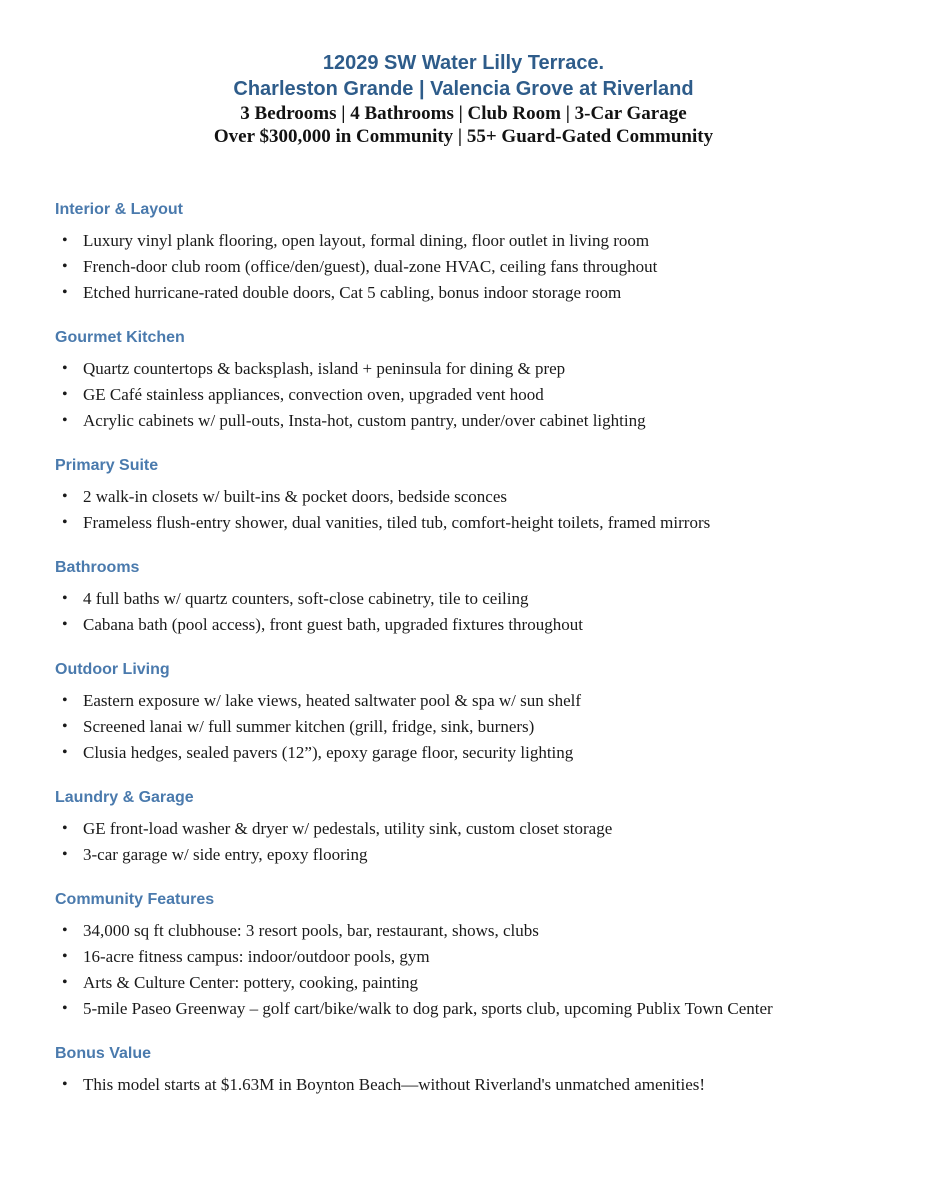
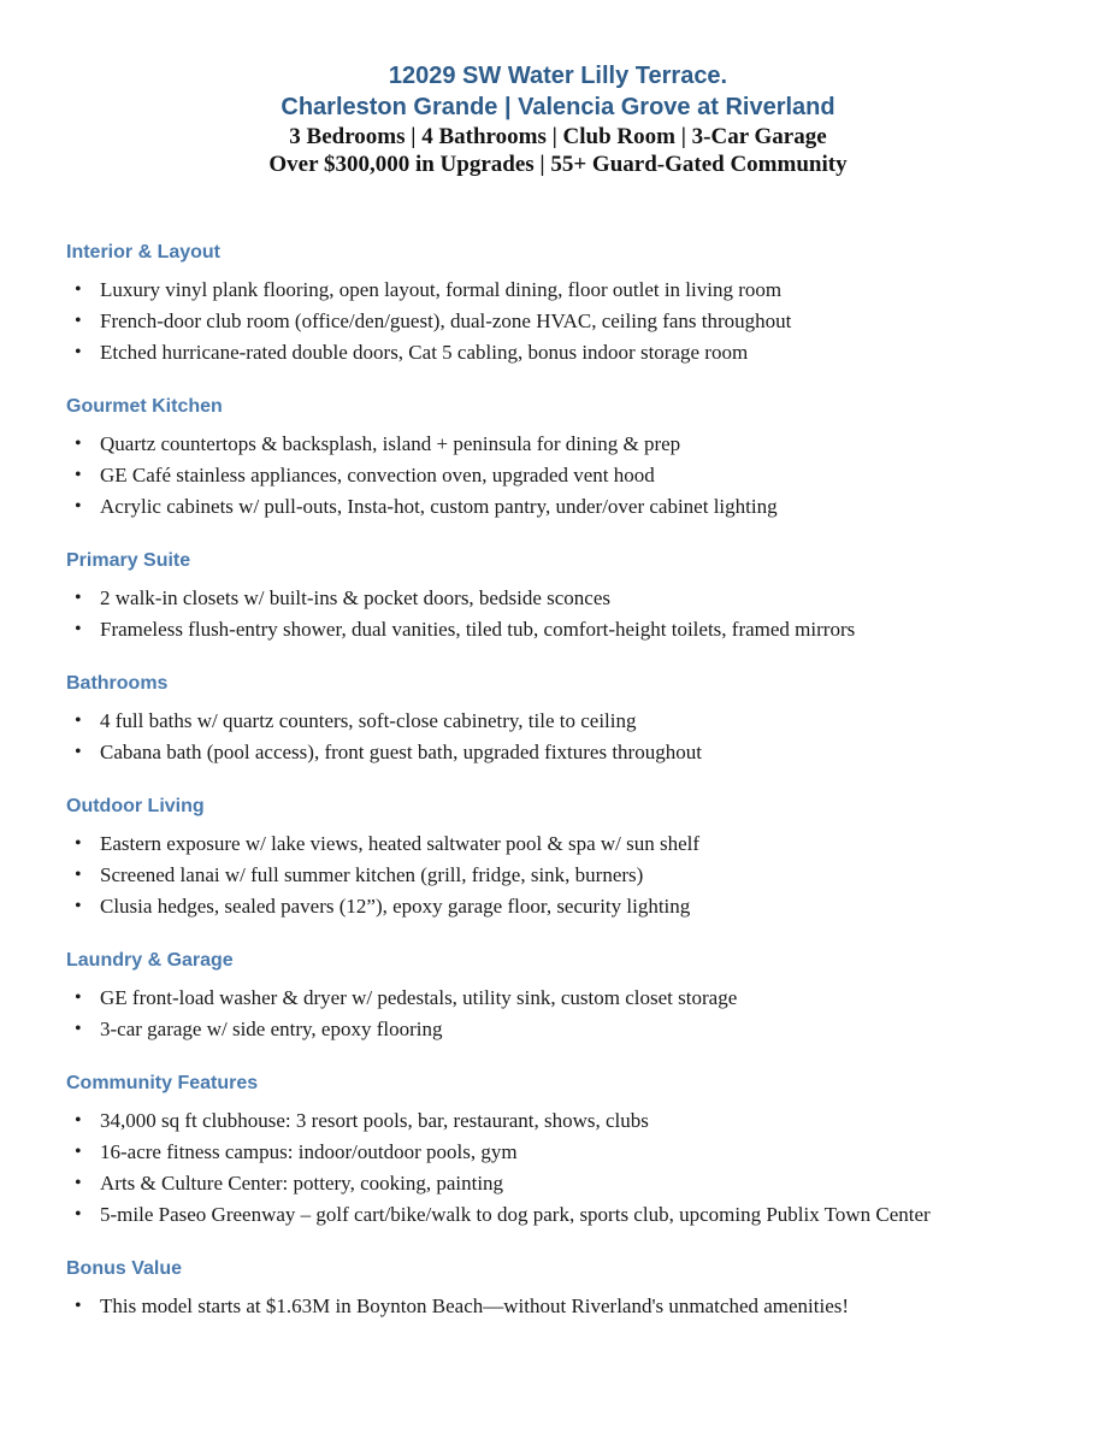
  12029 SW Water Lilly Terrace.
  Charleston Grande | Valencia Grove at Riverland
  3 Bedrooms | 4 Bathrooms | Club Room | 3-Car Garage
- Over $300,000 in Community | 55+ Guard-Gated Community
+ Over $300,000 in Upgrades | 55+ Guard-Gated Community
  Interior & Layout
  •
  Luxury vinyl plank flooring, open layout, formal dining, floor outlet in living room
  •
  French-door club room (office/den/guest), dual-zone HVAC, ceiling fans throughout
  •
  Etched hurricane-rated double doors, Cat 5 cabling, bonus indoor storage room
  Gourmet Kitchen
  •
  Quartz countertops & backsplash, island + peninsula for dining & prep
  •
  GE Café stainless appliances, convection oven, upgraded vent hood
  •
  Acrylic cabinets w/ pull-outs, Insta-hot, custom pantry, under/over cabinet lighting
  Primary Suite
  •
  2 walk-in closets w/ built-ins & pocket doors, bedside sconces
  •
  Frameless flush-entry shower, dual vanities, tiled tub, comfort-height toilets, framed mirrors
  Bathrooms
  •
  4 full baths w/ quartz counters, soft-close cabinetry, tile to ceiling
  •
  Cabana bath (pool access), front guest bath, upgraded fixtures throughout
  Outdoor Living
  •
  Eastern exposure w/ lake views, heated saltwater pool & spa w/ sun shelf
  •
  Screened lanai w/ full summer kitchen (grill, fridge, sink, burners)
  •
  Clusia hedges, sealed pavers (12”), epoxy garage floor, security lighting
  Laundry & Garage
  •
  GE front-load washer & dryer w/ pedestals, utility sink, custom closet storage
  •
  3-car garage w/ side entry, epoxy flooring
  Community Features
  •
  34,000 sq ft clubhouse: 3 resort pools, bar, restaurant, shows, clubs
  •
  16-acre fitness campus: indoor/outdoor pools, gym
  •
  Arts & Culture Center: pottery, cooking, painting
  •
  5-mile Paseo Greenway – golf cart/bike/walk to dog park, sports club, upcoming Publix Town Center
  Bonus Value
  •
  This model starts at $1.63M in Boynton Beach—without Riverland's unmatched amenities!
